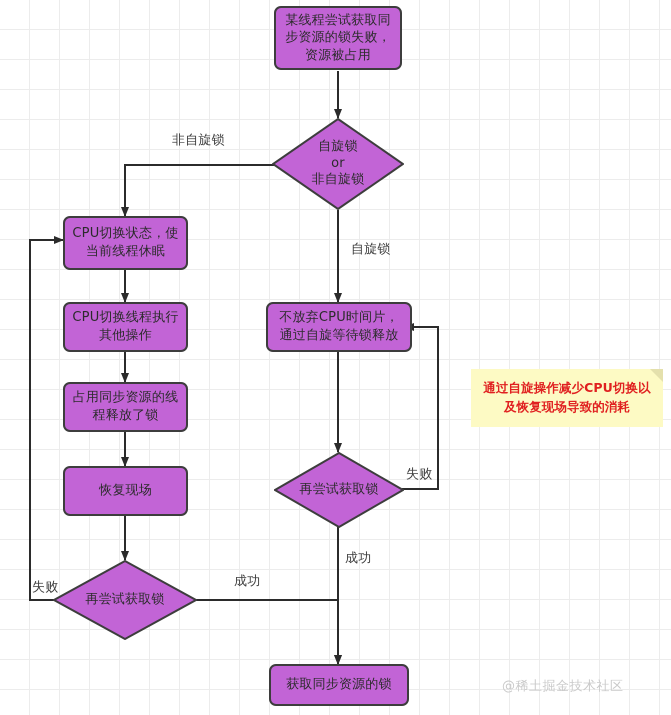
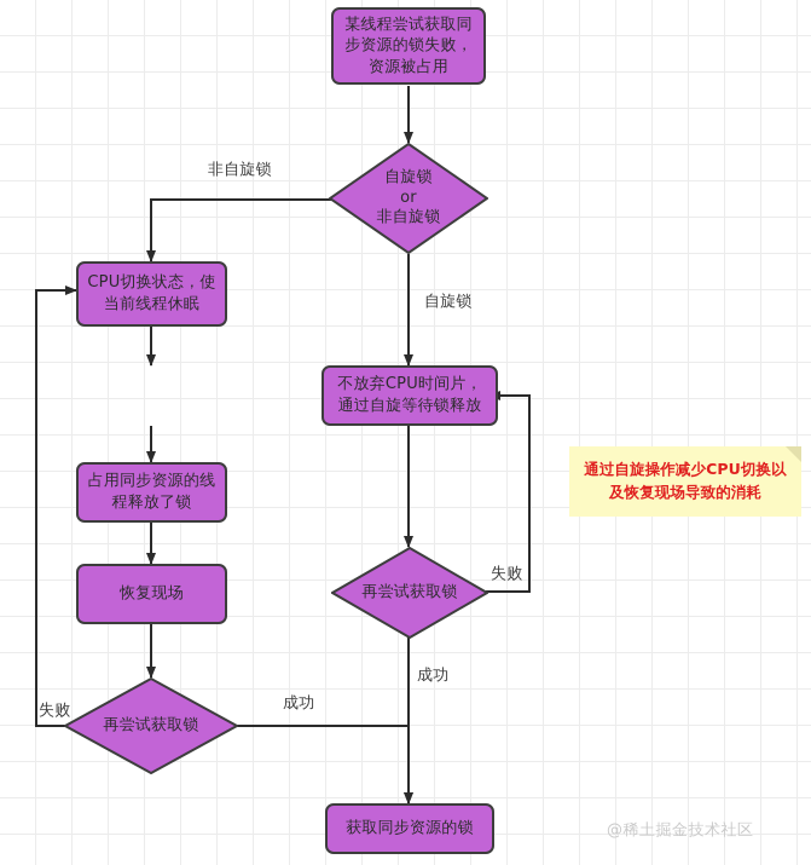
  某线程尝试获取同步资源的锁失败，资源被占用
  自旋锁
  or
  非自旋锁
  CPU切换状态，使当前线程休眠
- CPU切换线程执行其他操作
  占用同步资源的线程释放了锁
  恢复现场
  再尝试获取锁
  不放弃CPU时间片，通过自旋等待锁释放
  再尝试获取锁
  获取同步资源的锁
  非自旋锁
  自旋锁
  失败
  成功
  失败
  成功
  通过自旋操作减少CPU切换以及恢复现场导致的消耗
  @稀土掘金技术社区
